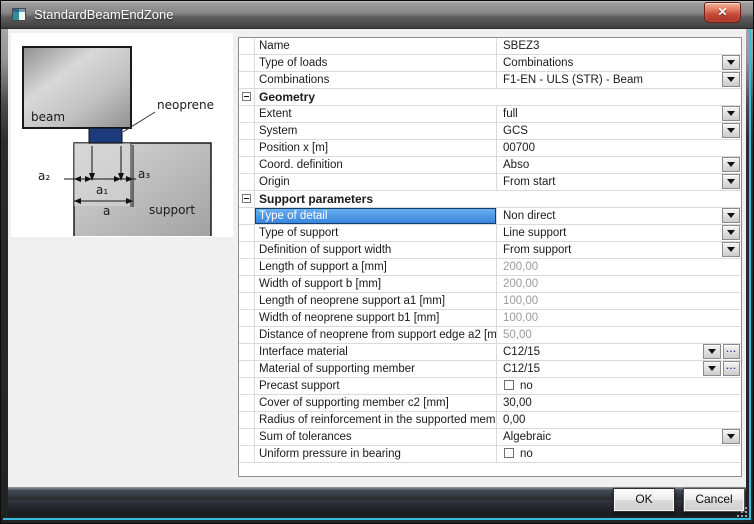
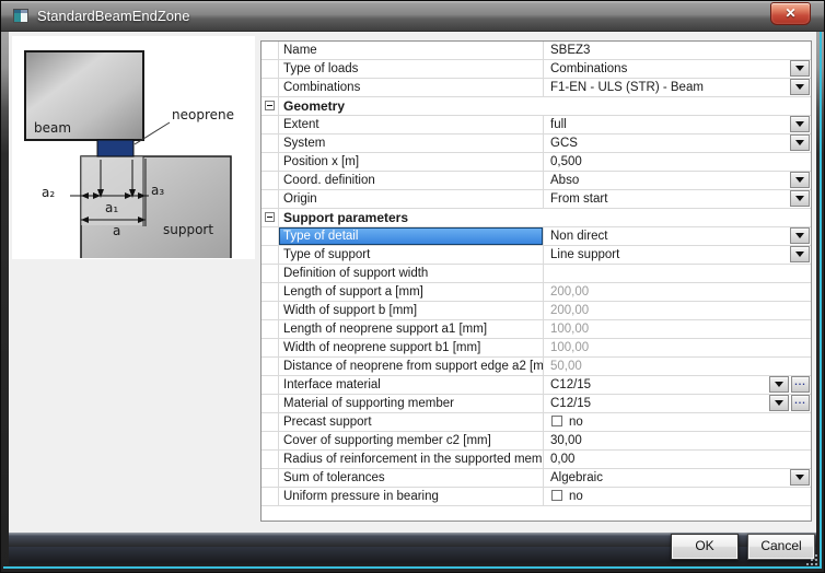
  StandardBeamEndZone
  ✕
  beam
  support
  neoprene
  a₂
  a₃
  a₁
  a
  Name
  SBEZ3
  Type of loads
  Combinations
  Combinations
  F1-EN - ULS (STR) - Beam
  Geometry
  Extent
  full
  System
  GCS
  Position x [m]
- 00700
+ 0,500
  Coord. definition
  Abso
  Origin
  From start
  Support parameters
  Type of detail
  Non direct
  Type of support
  Line support
  Definition of support width
- From support
  Length of support a [mm]
  200,00
  Width of support b [mm]
  200,00
  Length of neoprene support a1 [mm]
  100,00
  Width of neoprene support b1 [mm]
  100,00
  Distance of neoprene from support edge a2 [m
  50,00
  Interface material
  C12/15
  ...
  Material of supporting member
  C12/15
  ...
  Precast support
  no
  Cover of supporting member c2 [mm]
  30,00
  Radius of reinforcement in the supported mem
  0,00
  Sum of tolerances
  Algebraic
  Uniform pressure in bearing
  no
  OK
  Cancel
